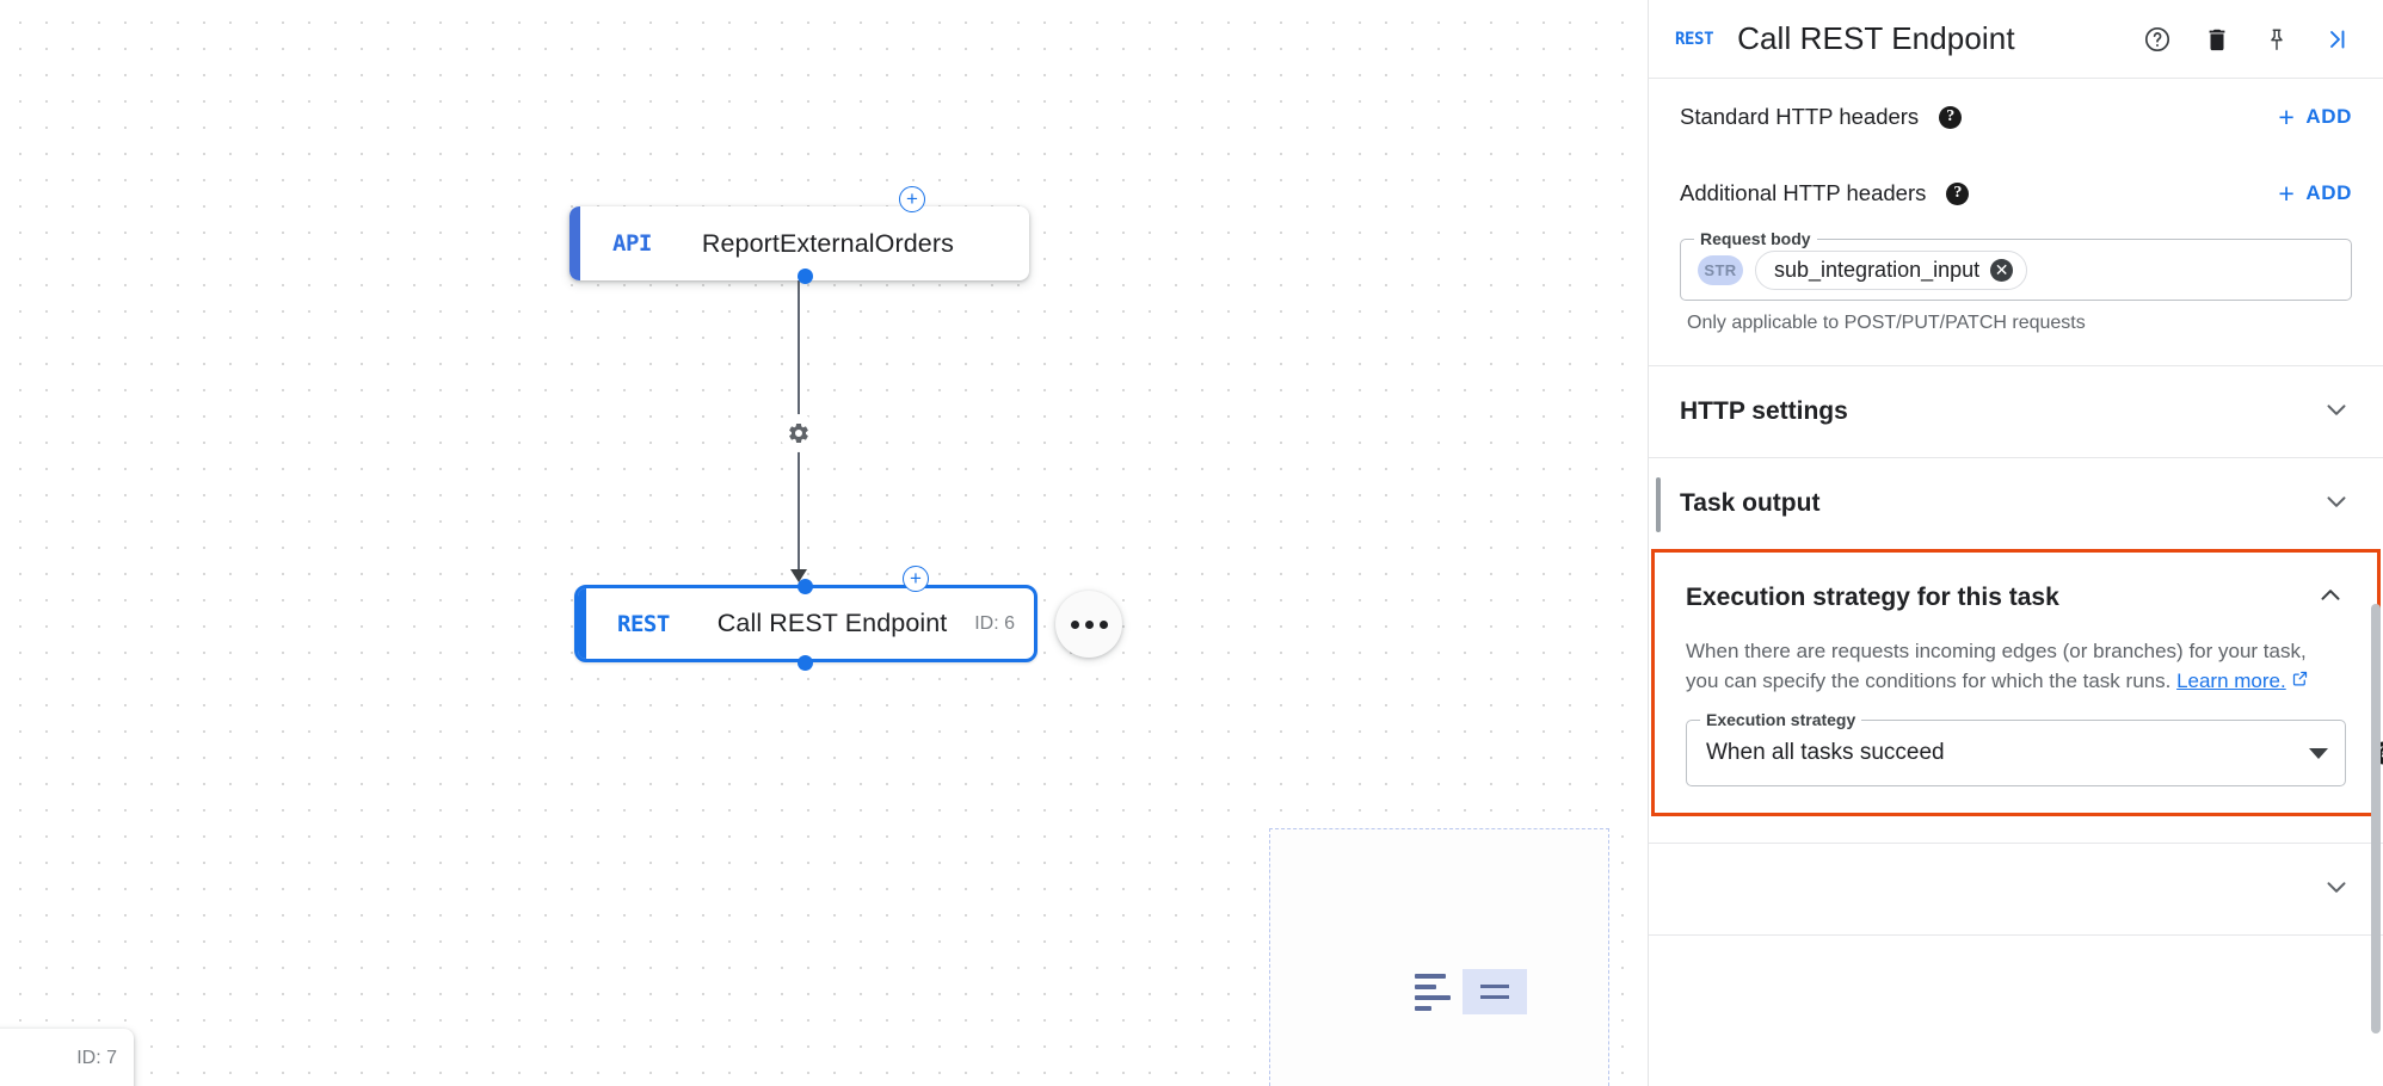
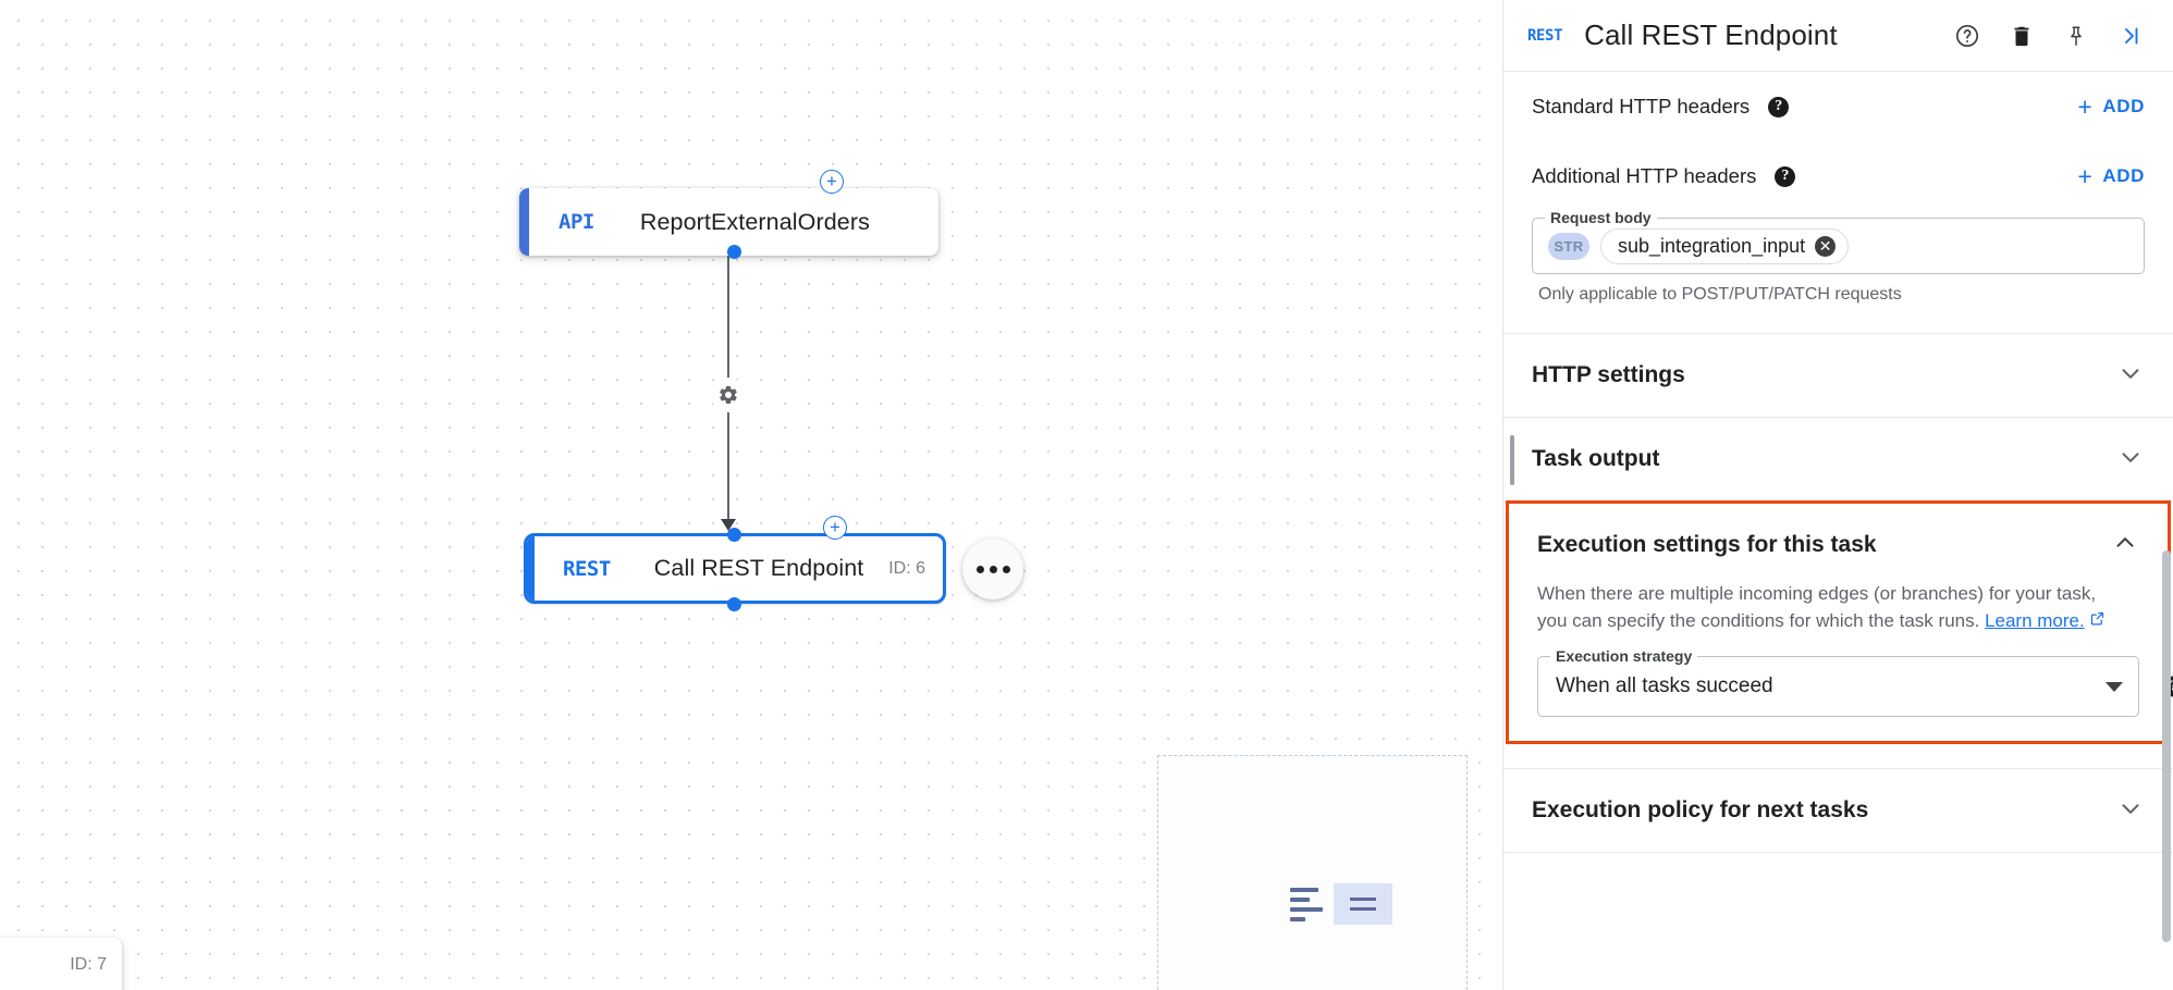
  API
  ReportExternalOrders
  +
  REST
  Call REST Endpoint
  ID: 6
  +
  ID: 7
  REST
  Call REST Endpoint
  Standard HTTP headers
  ?
  +
  ADD
  Additional HTTP headers
  ?
  +
  ADD
  Request body
  STR
  sub_integration_input
  ✕
  Only applicable to POST/PUT/PATCH requests
  HTTP settings
  Task output
- Execution strategy for this task
+ Execution settings for this task
- When there are requests incoming edges (or branches) for your task,
+ When there are multiple incoming edges (or branches) for your task,
  you can specify the conditions for which the task runs. Learn more.
  Execution strategy
  When all tasks succeed
+ Execution policy for next tasks
